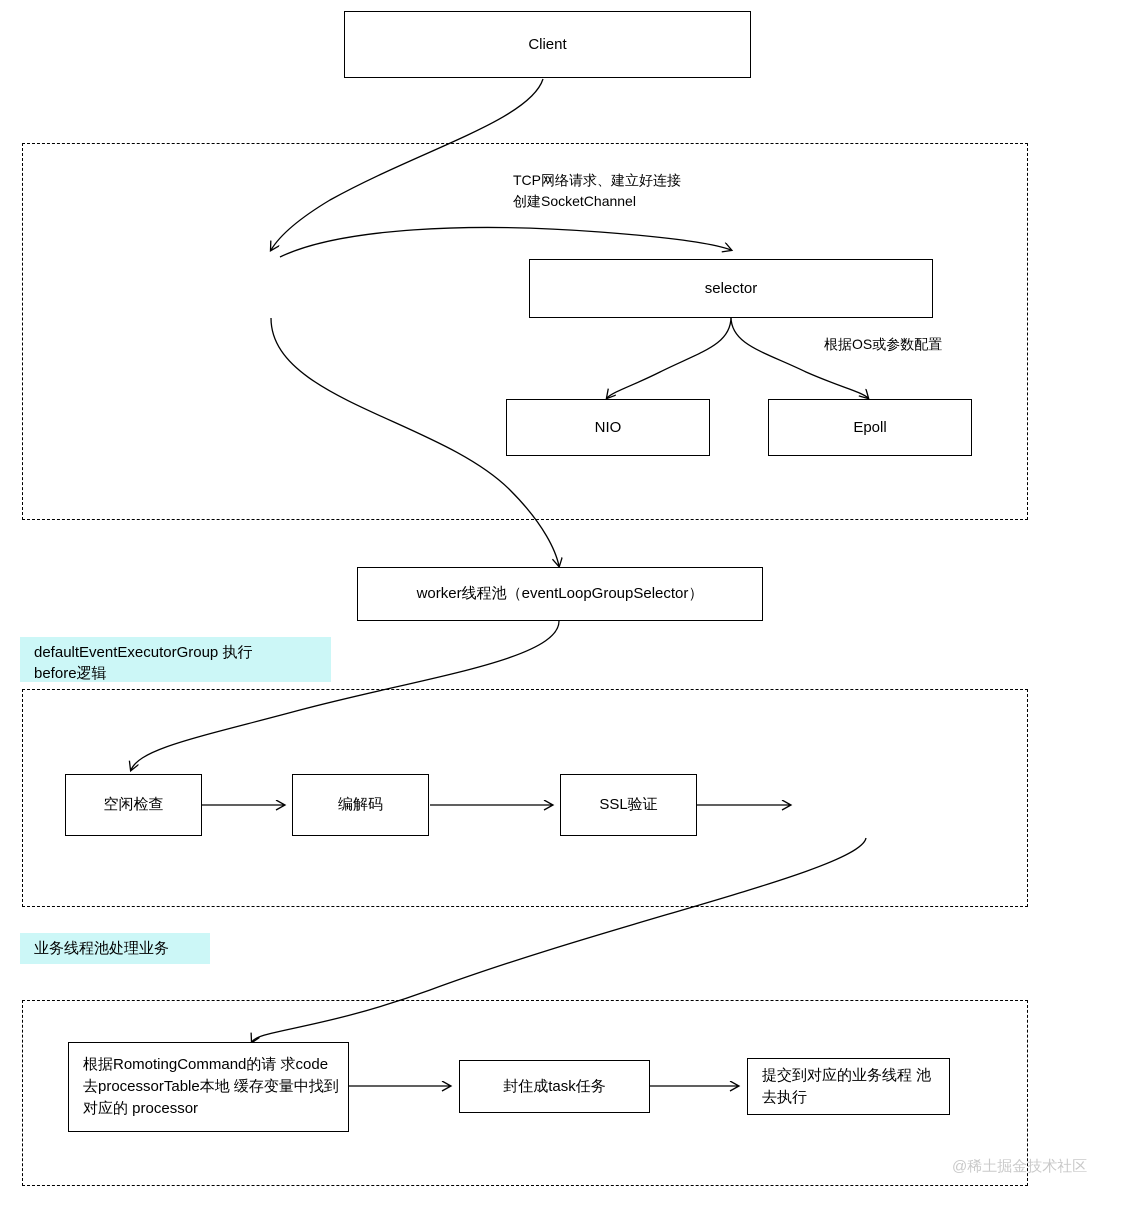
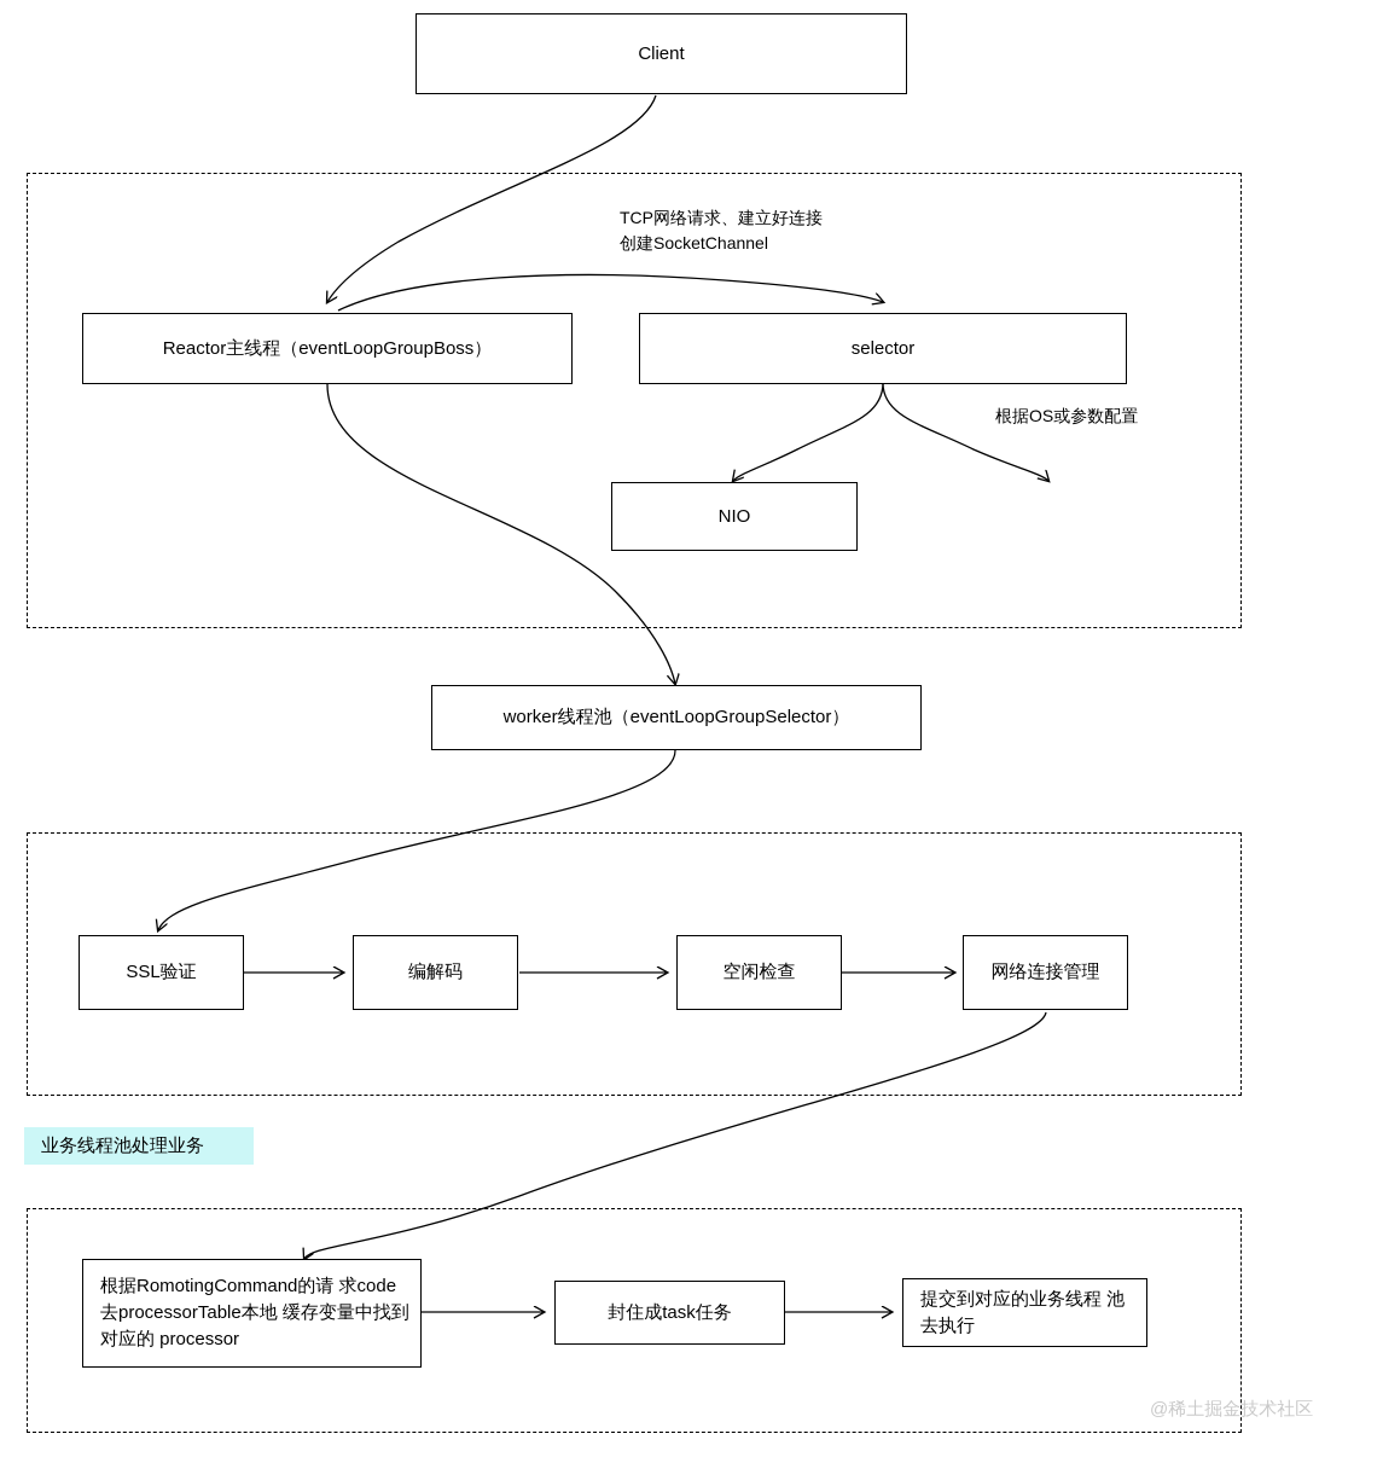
- defaultEventExecutorGroup 执行
- before逻辑
  业务线程池处理业务
  Client
+ Reactor主线程（eventLoopGroupBoss）
  selector
  NIO
- Epoll
  worker线程池（eventLoopGroupSelector）
- 空闲检查
+ SSL验证
  编解码
- SSL验证
+ 空闲检查
+ 网络连接管理
  根据RomotingCommand的请 求code去processorTable本地 缓存变量中找到对应的 processor
  封住成task任务
  提交到对应的业务线程 池去执行
  TCP网络请求、建立好连接
  创建SocketChannel
  根据OS或参数配置
  @稀土掘金技术社区
